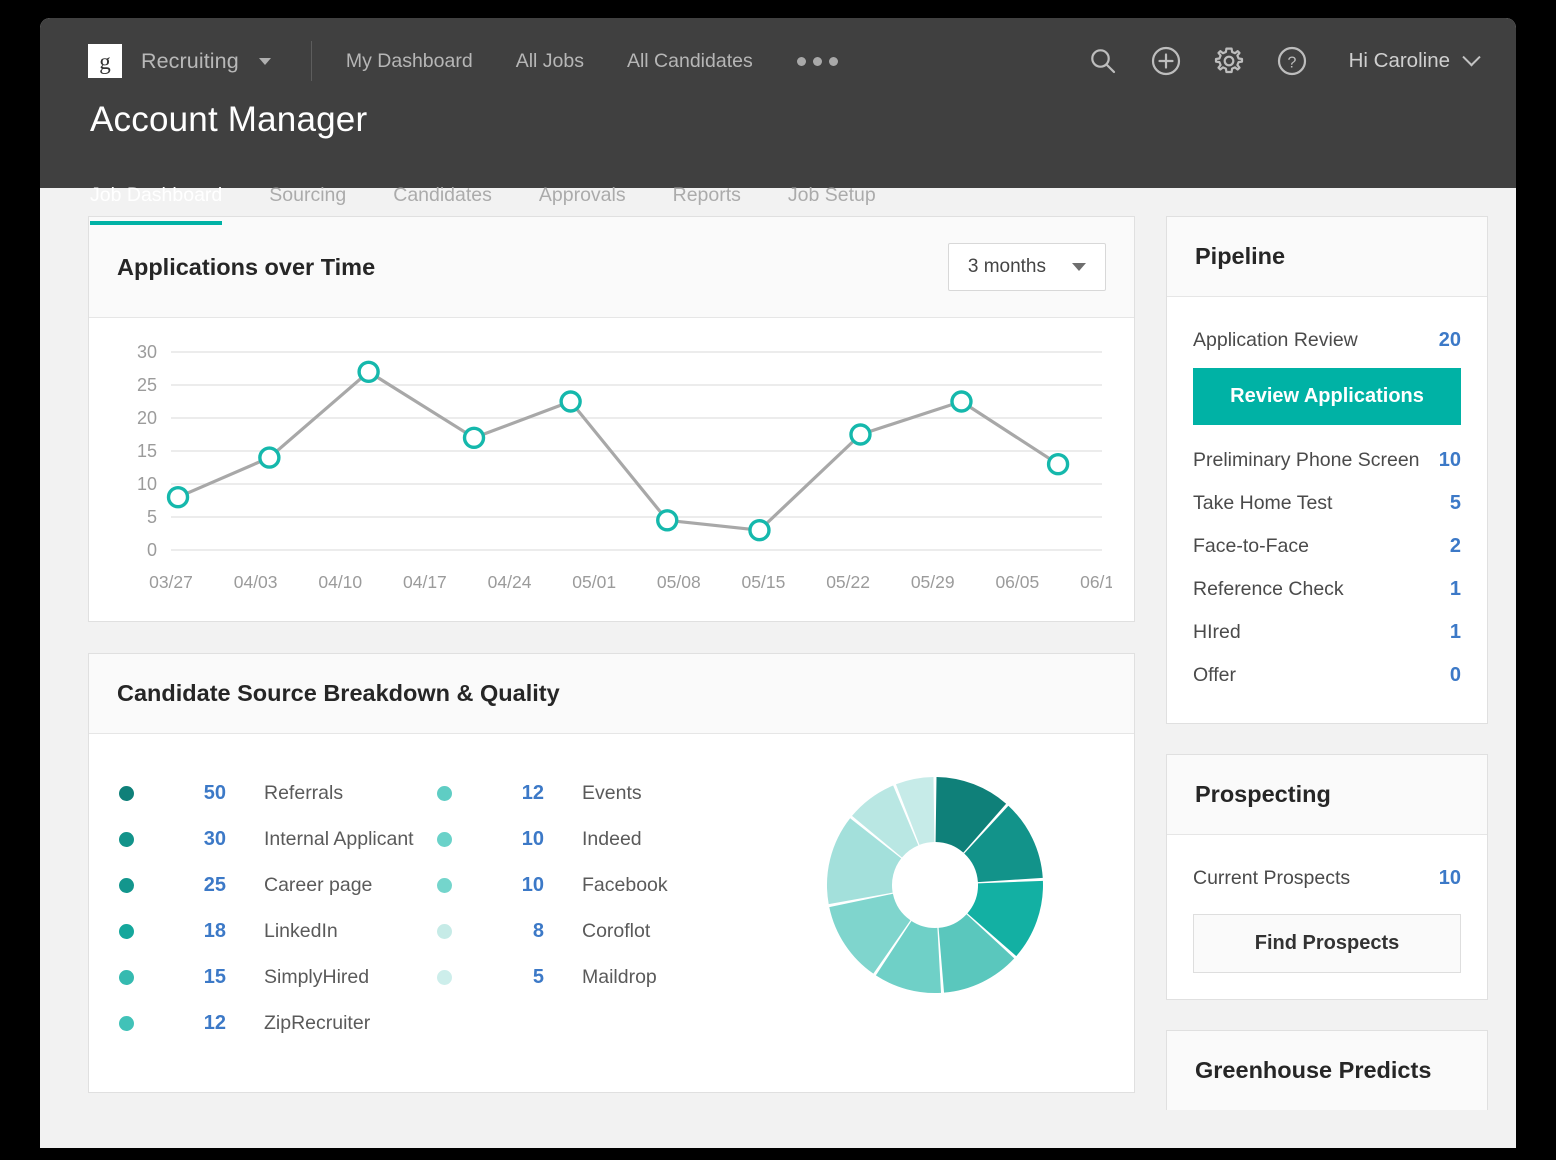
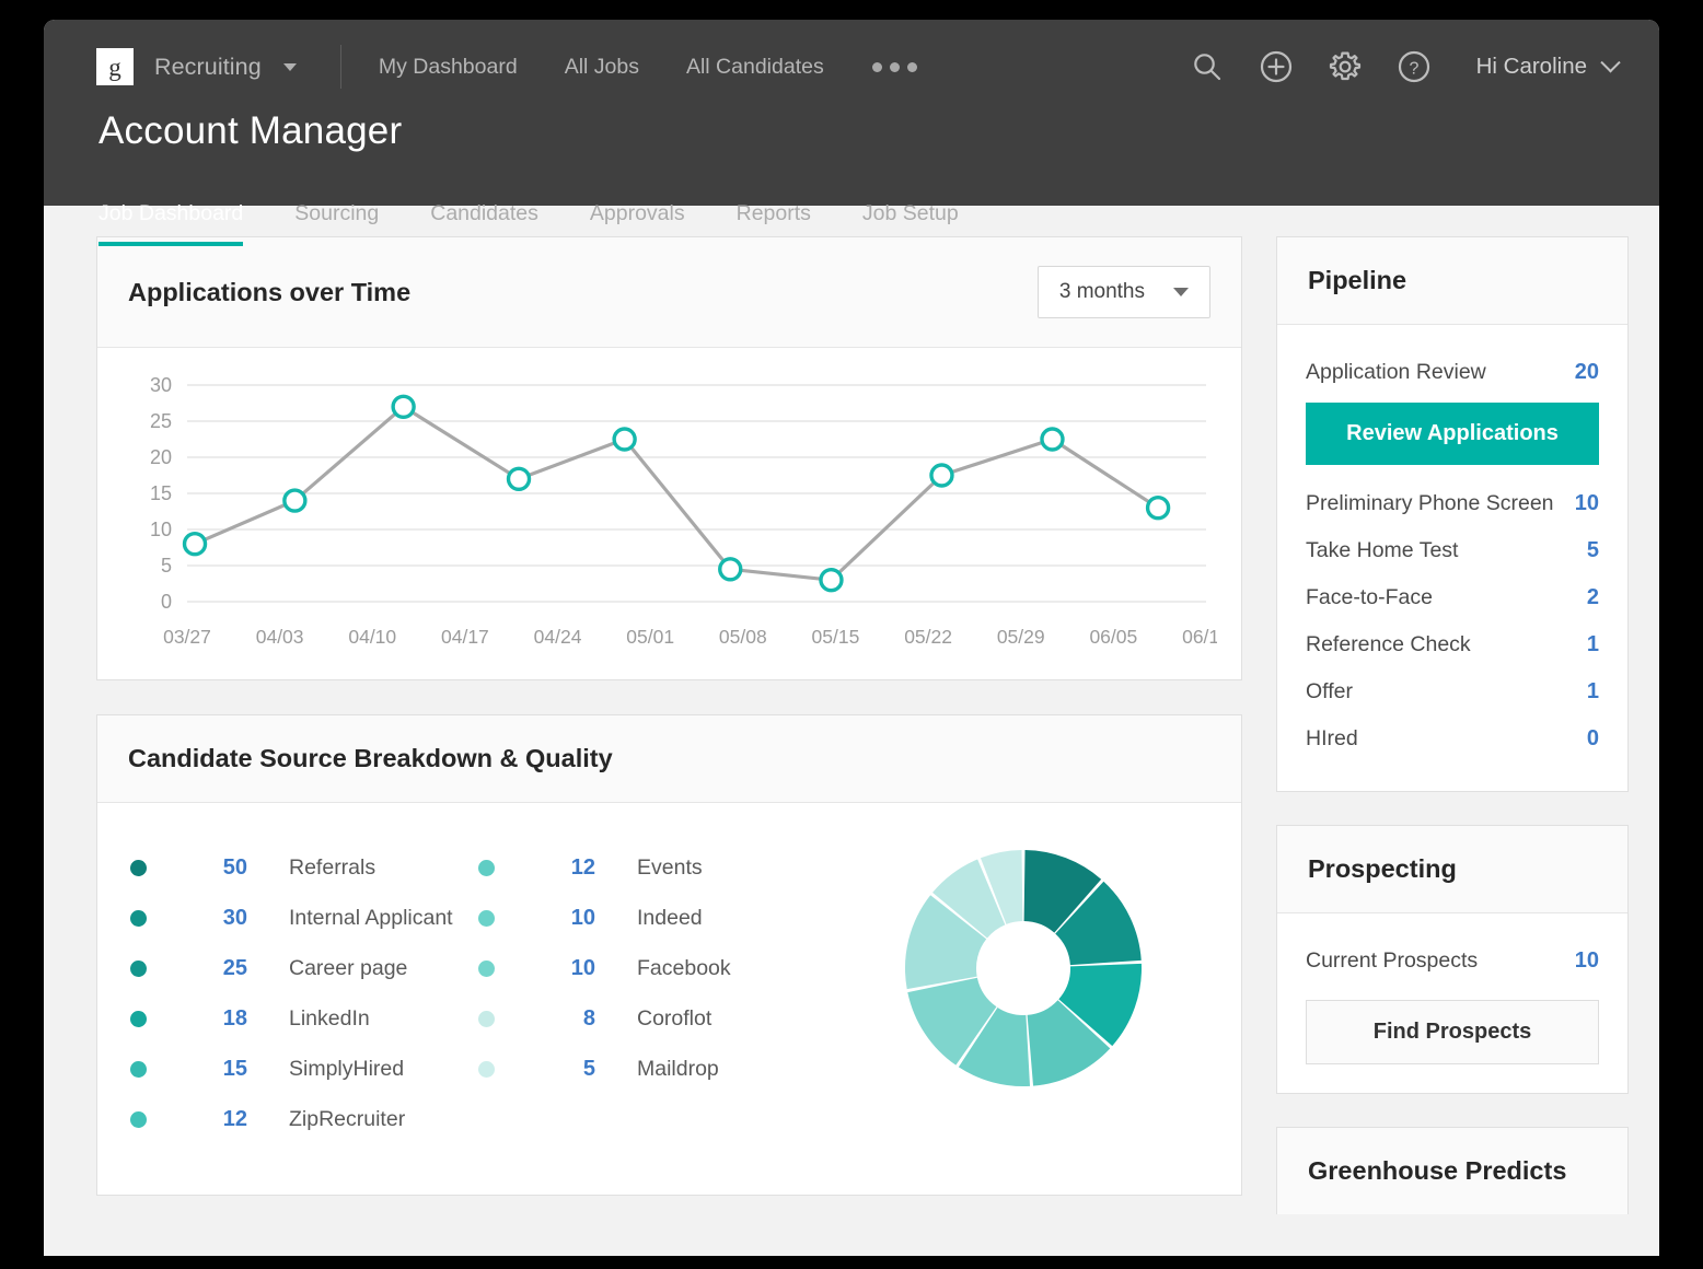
  g
  Recruiting
  My Dashboard
  All Jobs
  All Candidates
  ?
  Hi Caroline
  Account Manager
  Job Dashboard
  Sourcing
  Candidates
  Approvals
  Reports
  Job Setup
  Applications over Time
  3 months
  0
  5
  10
  15
  20
  25
  30
  03/27
  04/03
  04/10
  04/17
  04/24
  05/01
  05/08
  05/15
  05/22
  05/29
  06/05
  06/1
  Candidate Source Breakdown & Quality
  50
  Referrals
  30
  Internal Applicant
  25
  Career page
  18
  LinkedIn
  15
  SimplyHired
  12
  ZipRecruiter
  12
  Events
  10
  Indeed
  10
  Facebook
  8
  Coroflot
  5
  Maildrop
  Pipeline
  Application Review
  20
  Review Applications
  Preliminary Phone Screen
  10
  Take Home Test
  5
  Face-to-Face
  2
  Reference Check
  1
- HIred
+ Offer
  1
- Offer
+ HIred
  0
  Prospecting
  Current Prospects
  10
  Find Prospects
  Greenhouse Predicts
